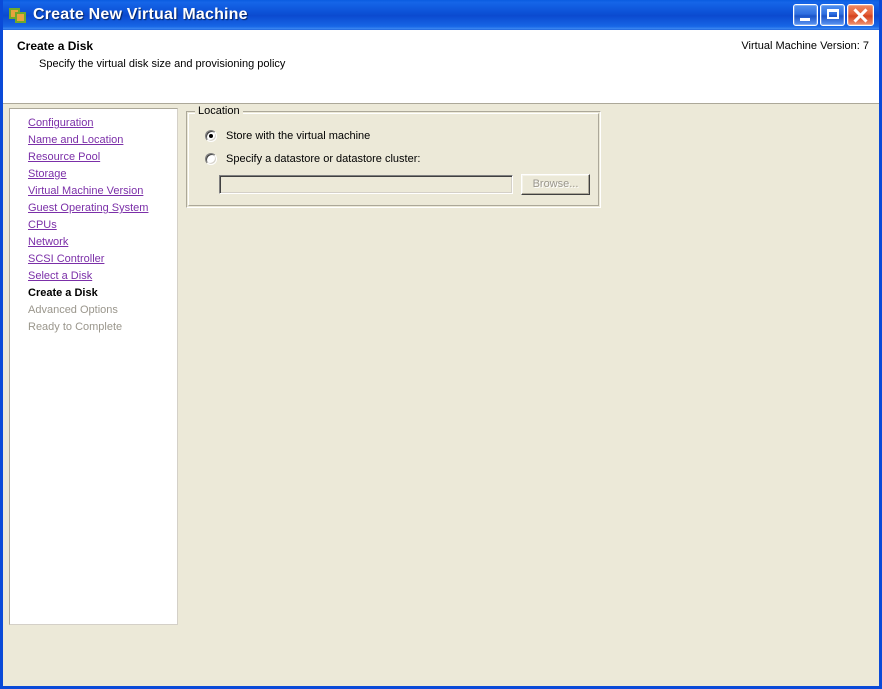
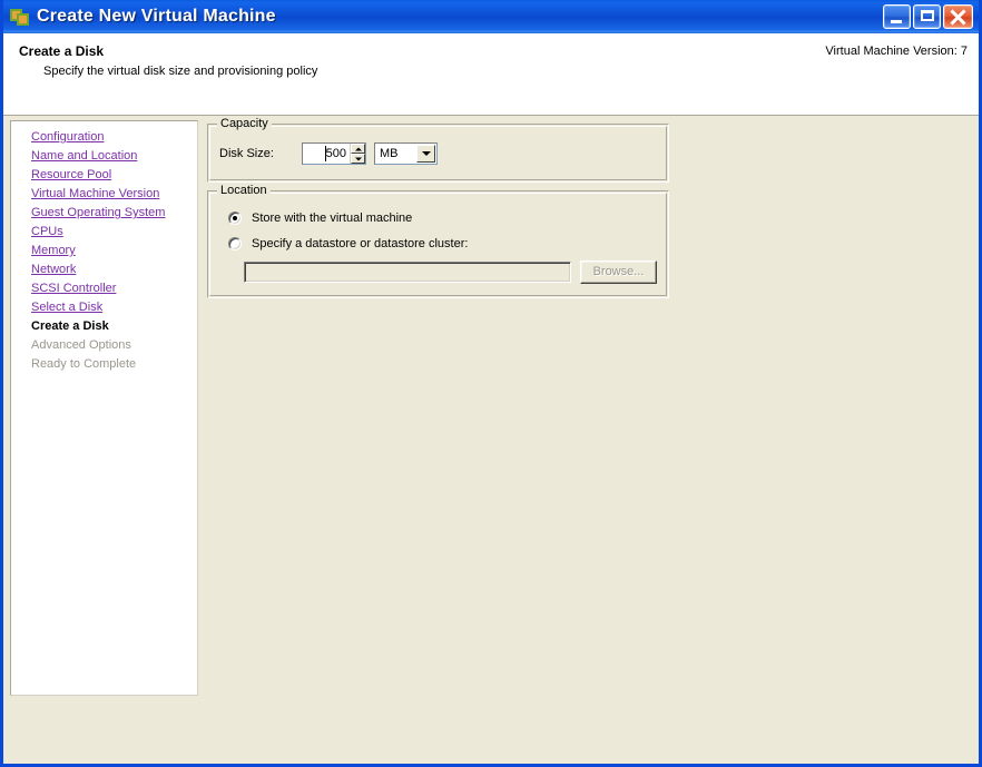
  Create New Virtual Machine
  Create a Disk
  Specify the virtual disk size and provisioning policy
  Virtual Machine Version: 7
  Configuration
  Name and Location
  Resource Pool
- Storage
  Virtual Machine Version
  Guest Operating System
  CPUs
+ Memory
  Network
  SCSI Controller
  Select a Disk
  Create a Disk
  Advanced Options
  Ready to Complete
+ Capacity
+ Disk Size:
+ 500
+ MB
  Location
  Store with the virtual machine
  Specify a datastore or datastore cluster:
  Browse...
